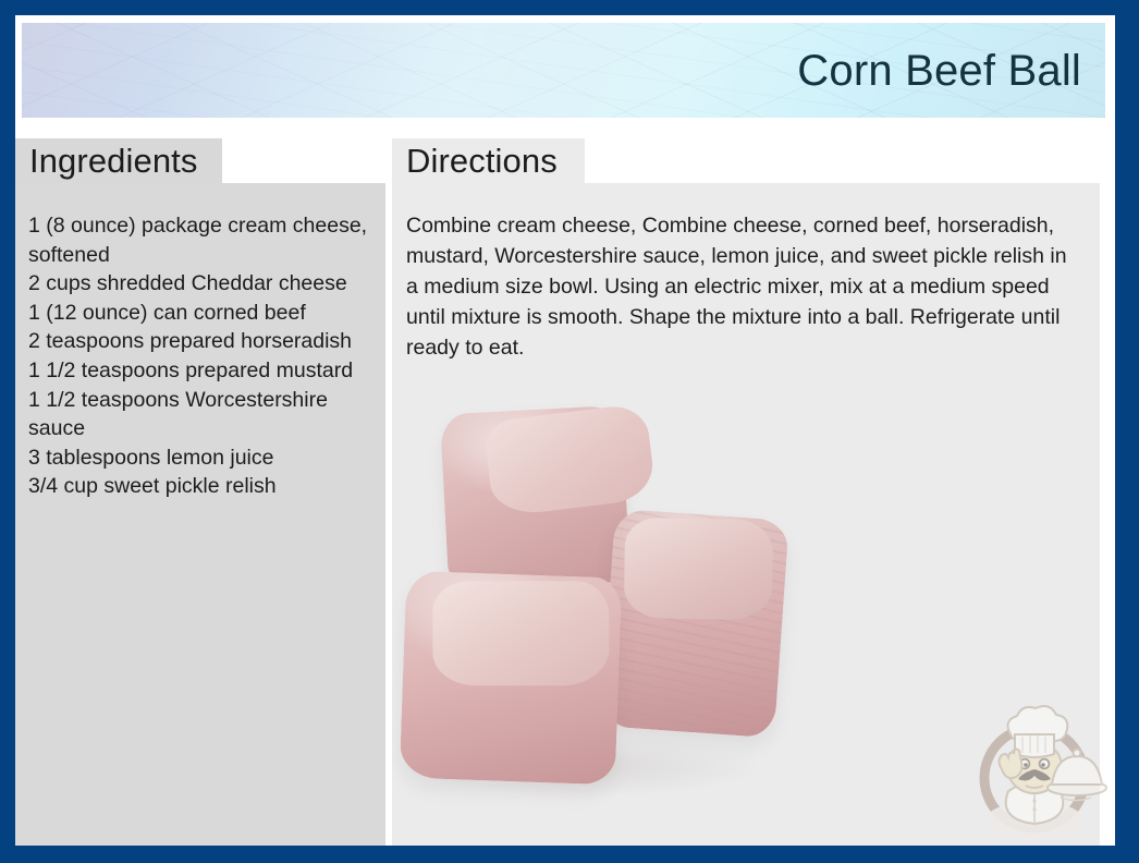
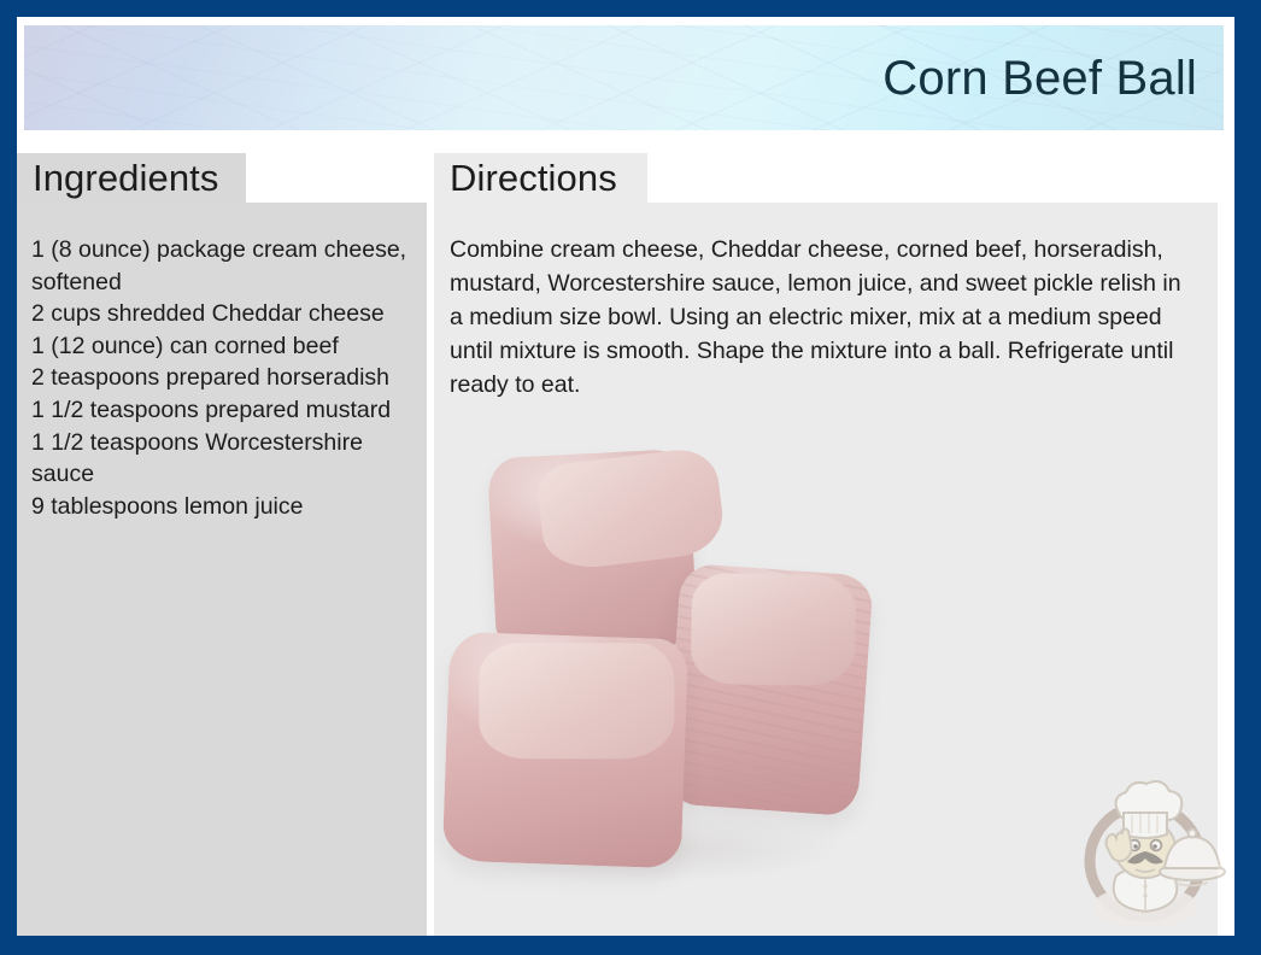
  Corn Beef Ball
  Ingredients
  Directions
  1 (8 ounce) package cream cheese, softened
  2 cups shredded Cheddar cheese
  1 (12 ounce) can corned beef
  2 teaspoons prepared horseradish
  1 1/2 teaspoons prepared mustard
  1 1/2 teaspoons Worcestershire sauce
- 3 tablespoons lemon juice
+ 9 tablespoons lemon juice
- 3/4 cup sweet pickle relish
- Combine cream cheese, Combine cheese, corned beef, horseradish, mustard, Worcestershire sauce, lemon juice, and sweet pickle relish in a medium size bowl. Using an electric mixer, mix at a medium speed until mixture is smooth. Shape the mixture into a ball. Refrigerate until ready to eat.
+ Combine cream cheese, Cheddar cheese, corned beef, horseradish, mustard, Worcestershire sauce, lemon juice, and sweet pickle relish in a medium size bowl. Using an electric mixer, mix at a medium speed until mixture is smooth. Shape the mixture into a ball. Refrigerate until ready to eat.
